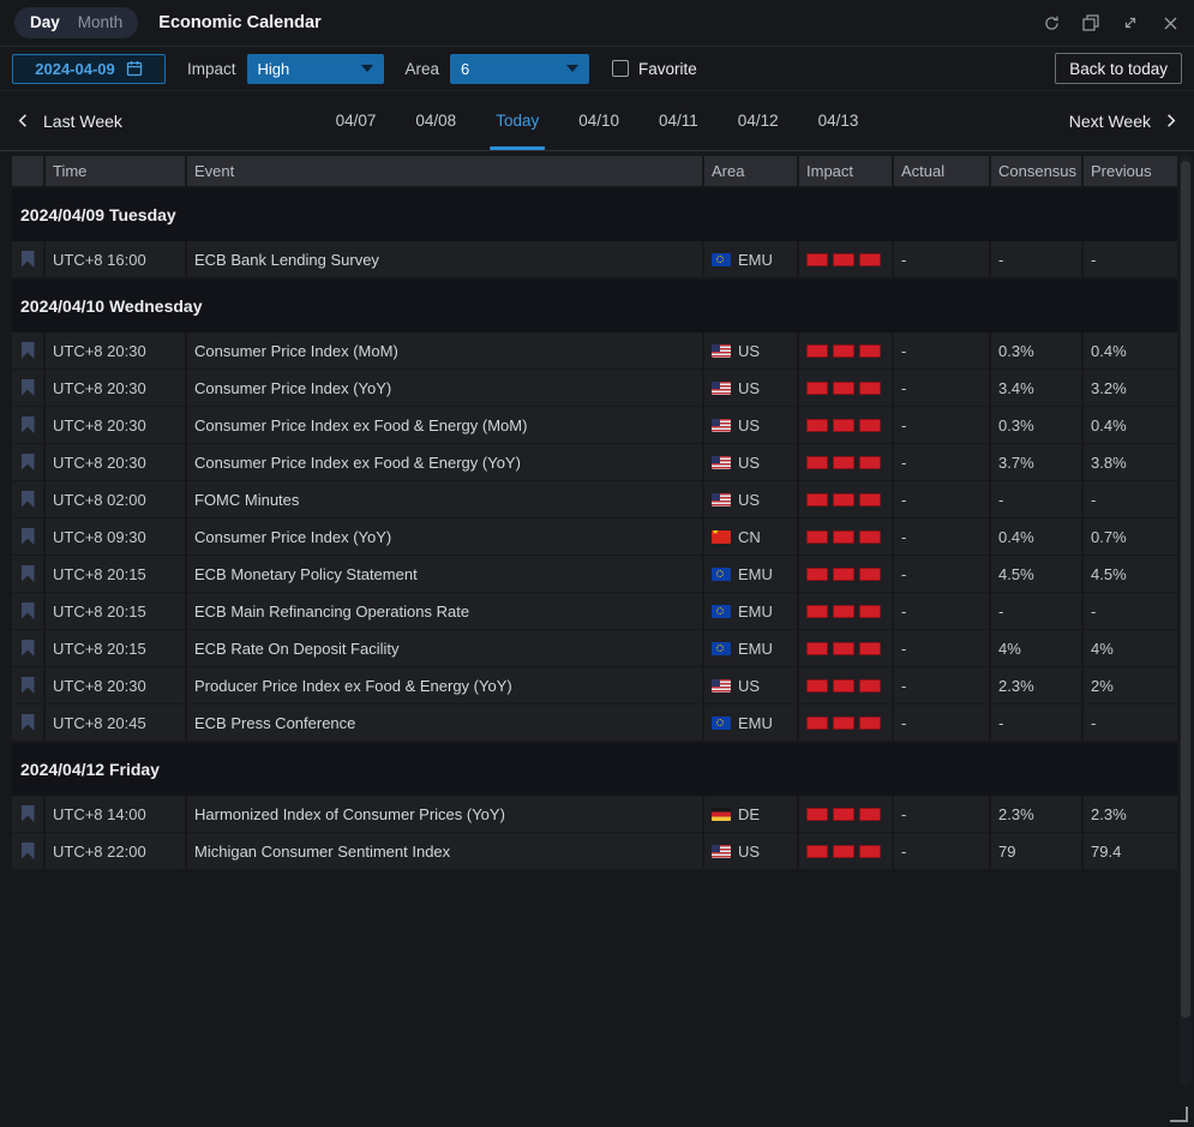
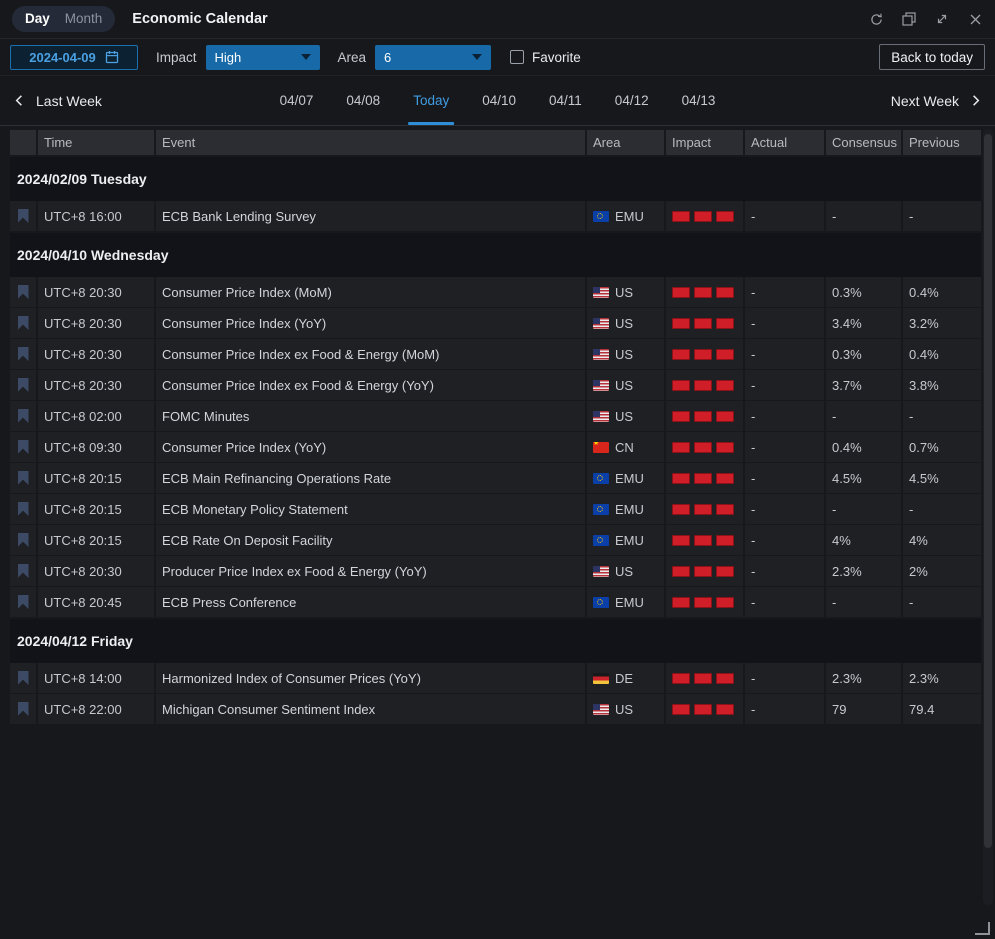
  Day
  Month
  Economic Calendar
  2024-04-09
  Impact
  High
  Area
  6
  Favorite
  Back to today
  Last Week
  04/07
  04/08
  Today
  04/10
  04/11
  04/12
  04/13
  Next Week
  Time
  Event
  Area
  Impact
  Actual
  Consensus
  Previous
- 2024/04/09 Tuesday
+ 2024/02/09 Tuesday
  UTC+8 16:00
  ECB Bank Lending Survey
  EMU
  -
  -
  -
  2024/04/10 Wednesday
  UTC+8 20:30
  Consumer Price Index (MoM)
  US
  -
  0.3%
  0.4%
  UTC+8 20:30
  Consumer Price Index (YoY)
  US
  -
  3.4%
  3.2%
  UTC+8 20:30
  Consumer Price Index ex Food & Energy (MoM)
  US
  -
  0.3%
  0.4%
  UTC+8 20:30
  Consumer Price Index ex Food & Energy (YoY)
  US
  -
  3.7%
  3.8%
  UTC+8 02:00
  FOMC Minutes
  US
  -
  -
  -
  UTC+8 09:30
  Consumer Price Index (YoY)
  CN
  -
  0.4%
  0.7%
  UTC+8 20:15
- ECB Monetary Policy Statement
+ ECB Main Refinancing Operations Rate
  EMU
  -
  4.5%
  4.5%
  UTC+8 20:15
- ECB Main Refinancing Operations Rate
+ ECB Monetary Policy Statement
  EMU
  -
  -
  -
  UTC+8 20:15
  ECB Rate On Deposit Facility
  EMU
  -
  4%
  4%
  UTC+8 20:30
  Producer Price Index ex Food & Energy (YoY)
  US
  -
  2.3%
  2%
  UTC+8 20:45
  ECB Press Conference
  EMU
  -
  -
  -
  2024/04/12 Friday
  UTC+8 14:00
  Harmonized Index of Consumer Prices (YoY)
  DE
  -
  2.3%
  2.3%
  UTC+8 22:00
  Michigan Consumer Sentiment Index
  US
  -
  79
  79.4
